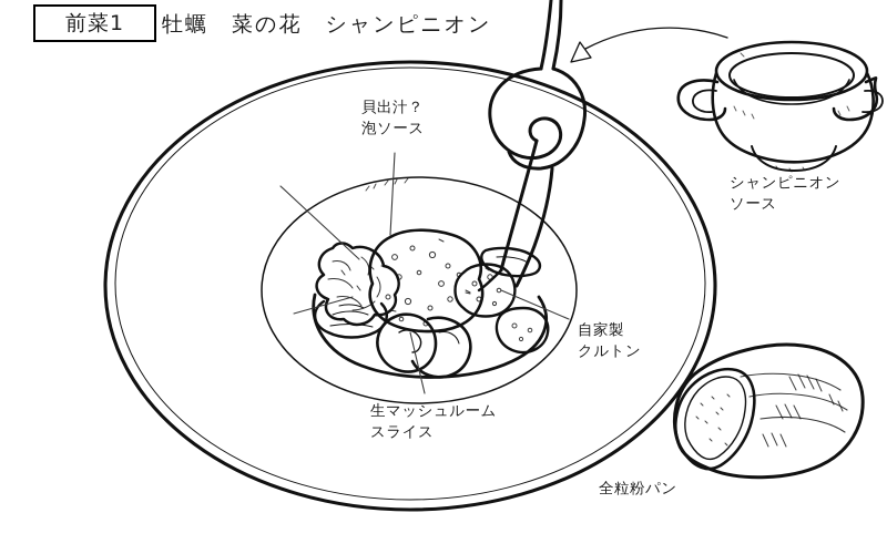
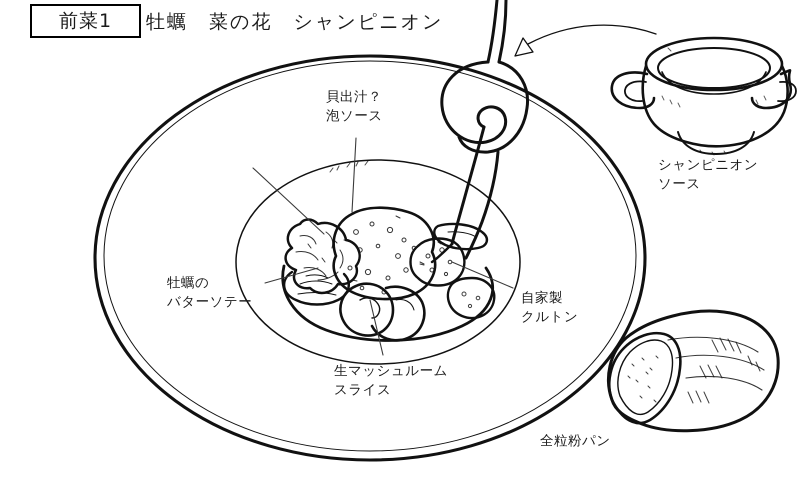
  前菜1
  牡蠣 菜の花 シャンピニオン
  貝出汁？
  泡ソース
+ 牡蠣の
+ バターソテー
  生マッシュルーム
  スライス
  自家製
  クルトン
  シャンピニオン
  ソース
  全粒粉パン
